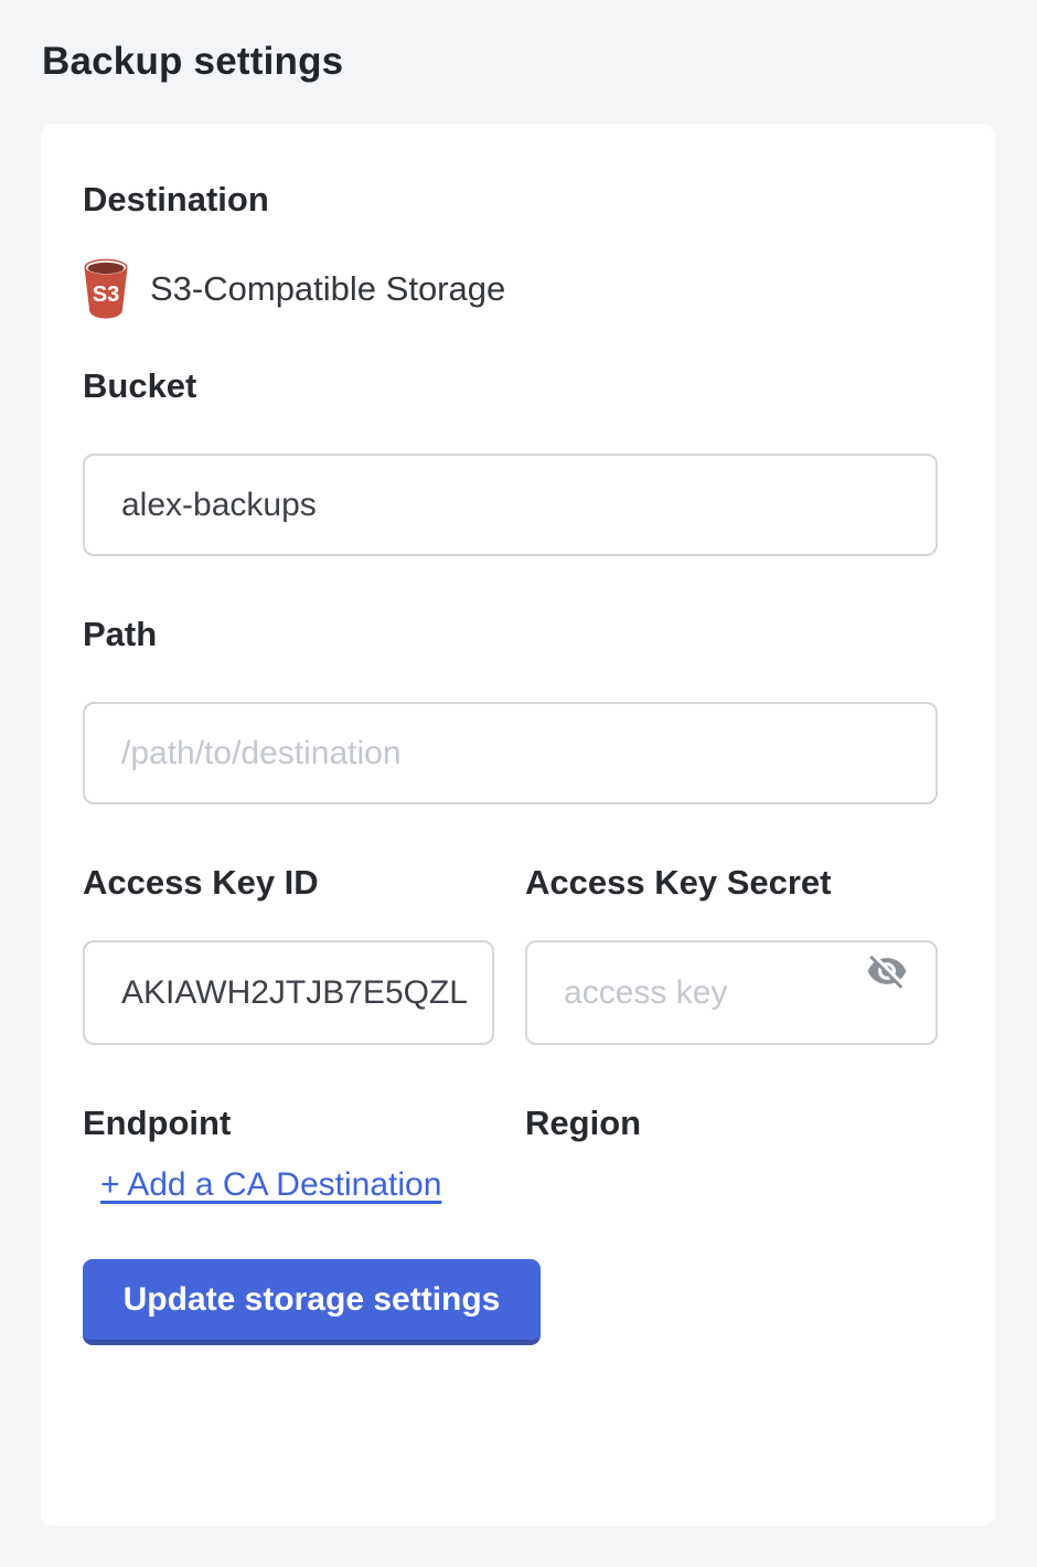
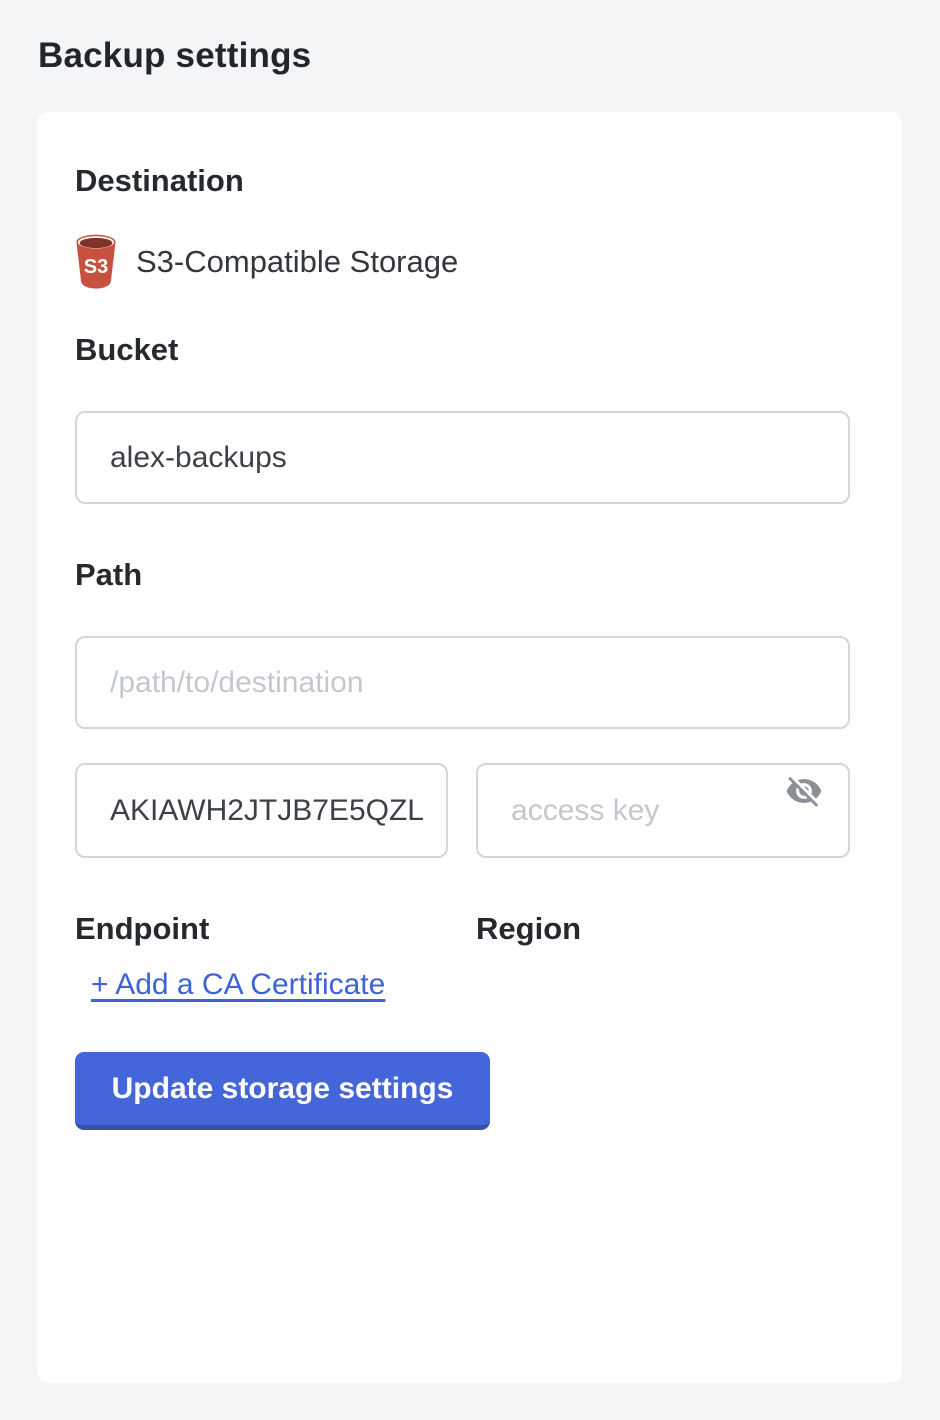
  Backup settings
  Destination
  S3
  S3-Compatible Storage
  Bucket
  alex-backups
  Path
  /path/to/destination
- Access Key ID
- Access Key Secret
  AKIAWH2JTJB7E5QZL
  access key
  Endpoint
  Region
- + Add a CA Destination
+ + Add a CA Certificate
  Update storage settings
